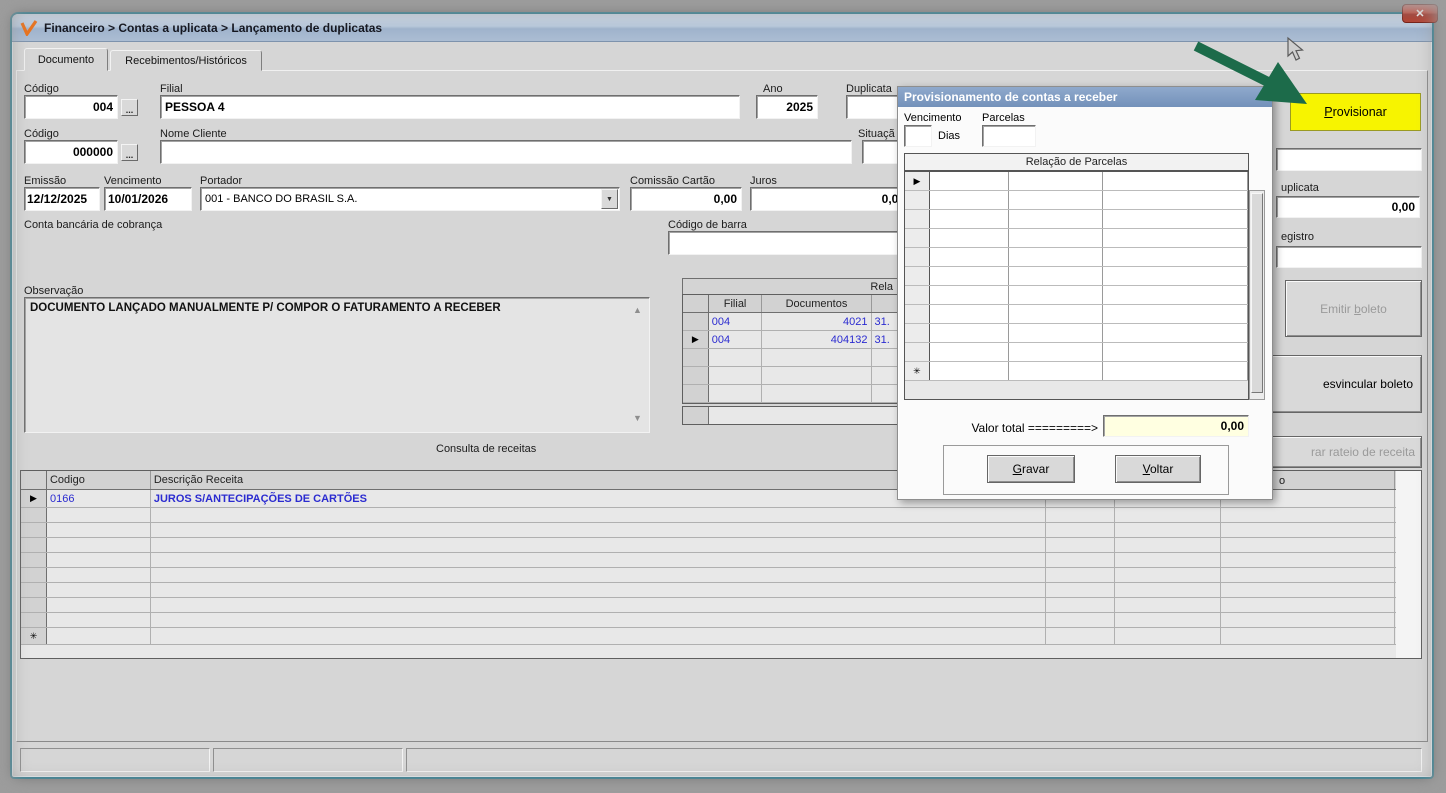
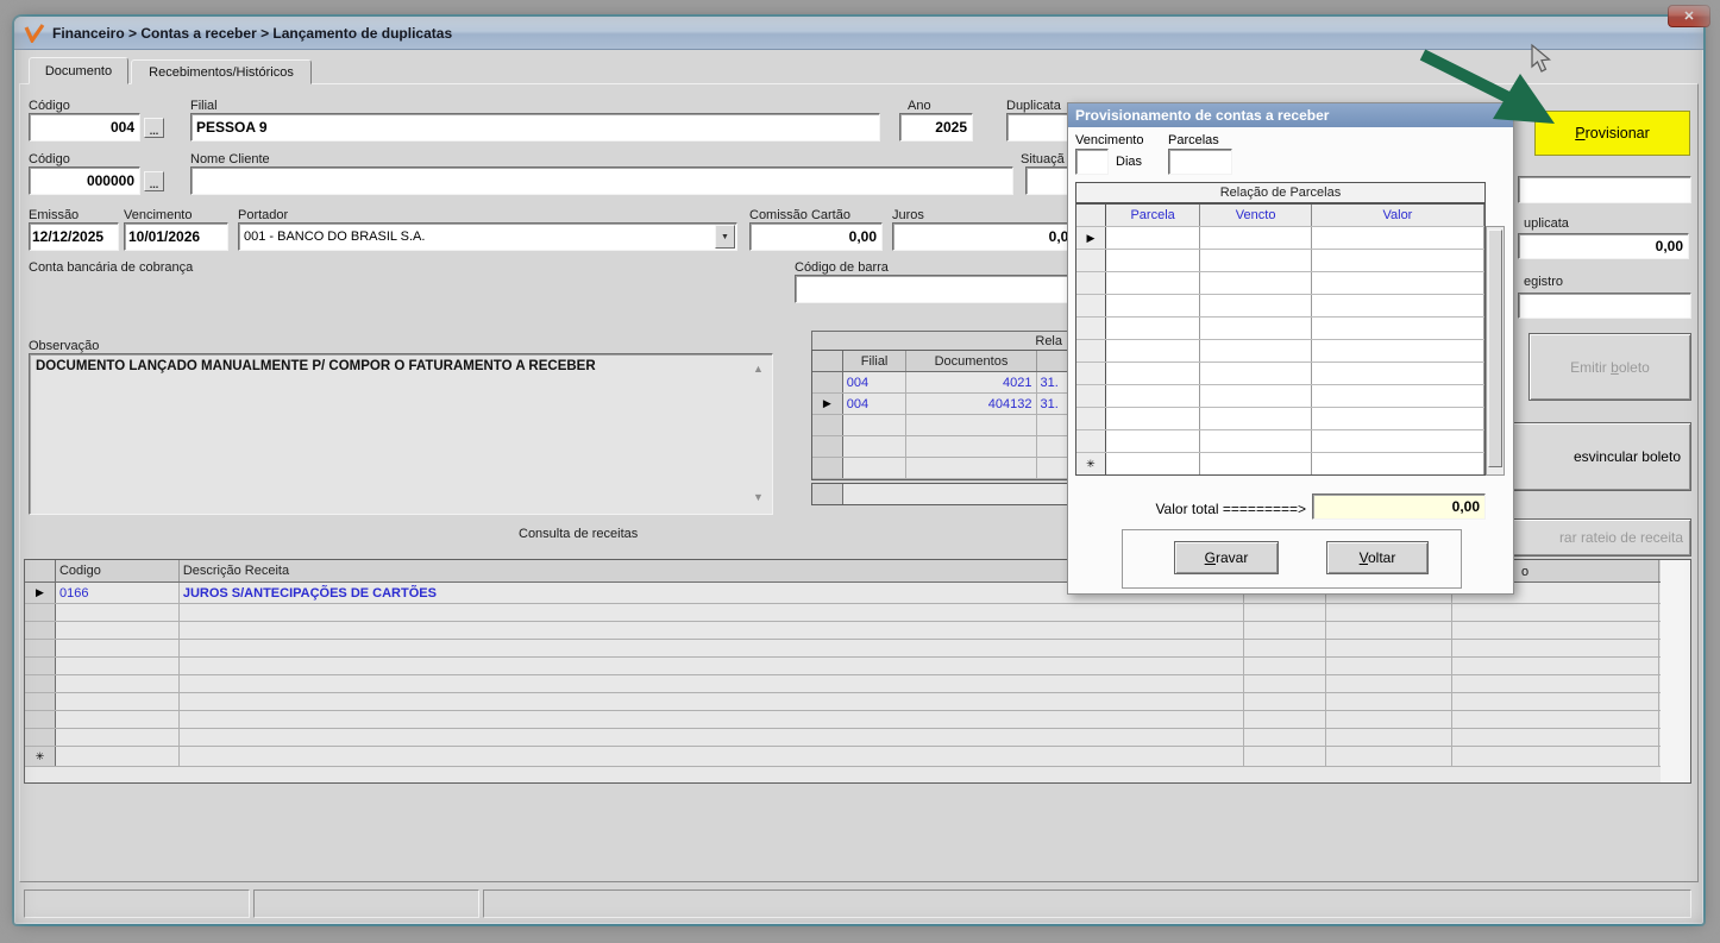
- Financeiro > Contas a uplicata > Lançamento de duplicatas
+ Financeiro > Contas a receber > Lançamento de duplicatas
  ✕
  Documento
  Recebimentos/Históricos
  Código
  004
  ...
  Filial
- PESSOA 4
+ PESSOA 9
  Ano
  2025
  Duplicata
  Código
  000000
  ...
  Nome Cliente
  Situaçã
  Emissão
  12/12/2025
  Vencimento
  10/01/2026
  Portador
  001 - BANCO DO BRASIL S.A.
  Comissão Cartão
  0,00
  Juros
  0,0
  Conta bancária de cobrança
  Código de barra
  Observação
  DOCUMENTO LANÇADO MANUALMENTE P/ COMPOR O FATURAMENTO A RECEBER
  ▲
  ▼
  Consulta de receitas
  Rela
  Filial
  Documentos
  004
  4021
  31.
  ▶
  004
  404132
  31.
  Codigo
  Descrição Receita
  ▶
  0166
  JUROS S/ANTECIPAÇÕES DE CARTÕES
  ✳
  o
  Provisionar
  uplicata
  0,00
  egistro
  Emitir boleto
  esvincular boleto
  rar rateio de receita
  Provisionamento de contas a receber
  Vencimento
  Parcelas
  Dias
  Relação de Parcelas
+ Parcela
+ Vencto
+ Valor
  ▶
  ✳
  Valor total =========>
  0,00
  Gravar
  Voltar
